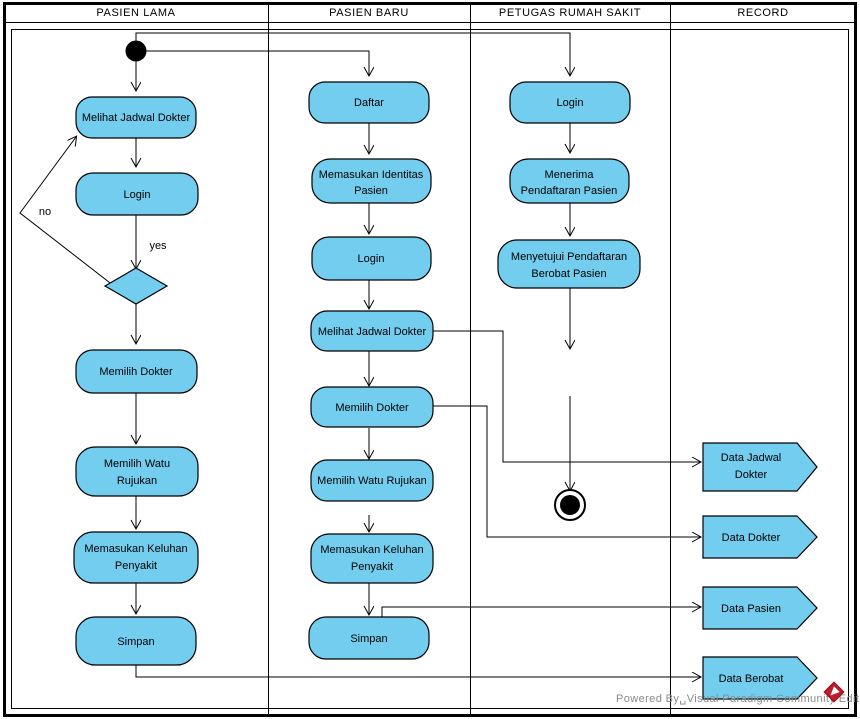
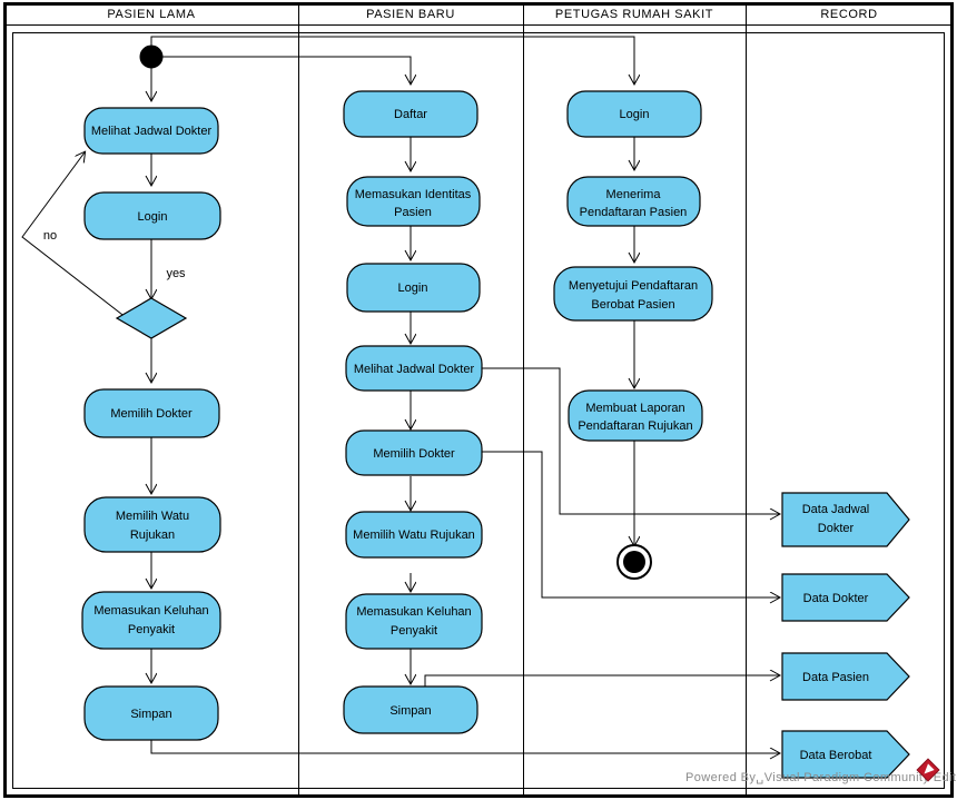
  PASIEN LAMA
  PASIEN BARU
  PETUGAS RUMAH SAKIT
  RECORD
  no
  yes
  Melihat Jadwal Dokter
  Login
  Memilih Dokter
  Memilih Watu
  Rujukan
  Memasukan Keluhan
  Penyakit
  Simpan
  Daftar
  Memasukan Identitas
  Pasien
  Login
  Melihat Jadwal Dokter
  Memilih Dokter
  Memilih Watu Rujukan
  Memasukan Keluhan
  Penyakit
  Simpan
  Login
  Menerima
  Pendaftaran Pasien
  Menyetujui Pendaftaran
  Berobat Pasien
+ Membuat Laporan
+ Pendaftaran Rujukan
  Data Jadwal
  Dokter
  Data Dokter
  Data Pasien
  Data Berobat
  Powered By␣Visual Paradigm Communit Edit
